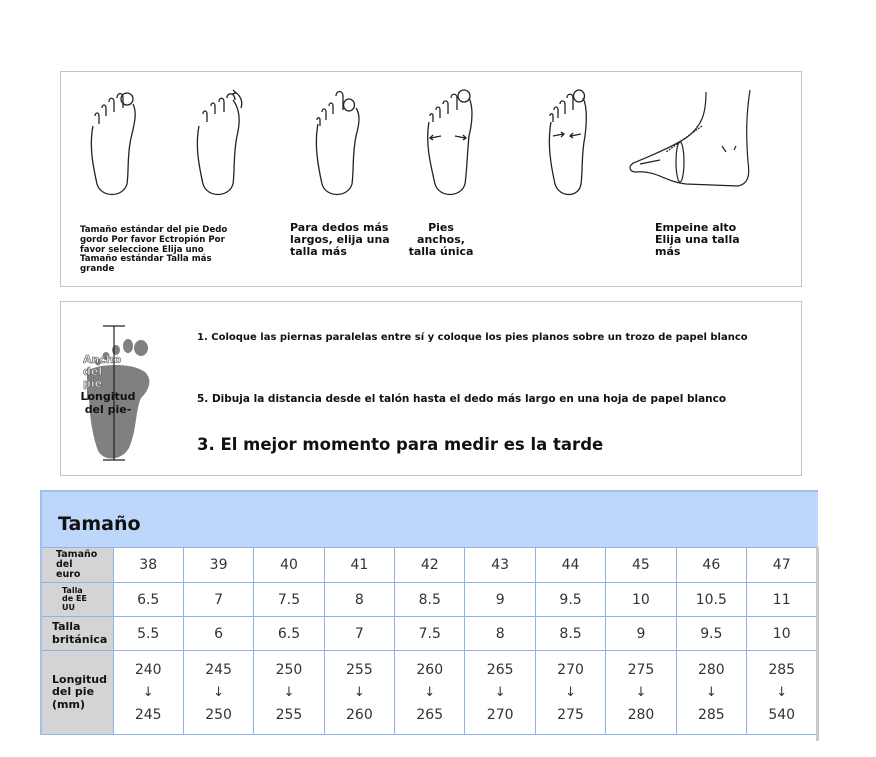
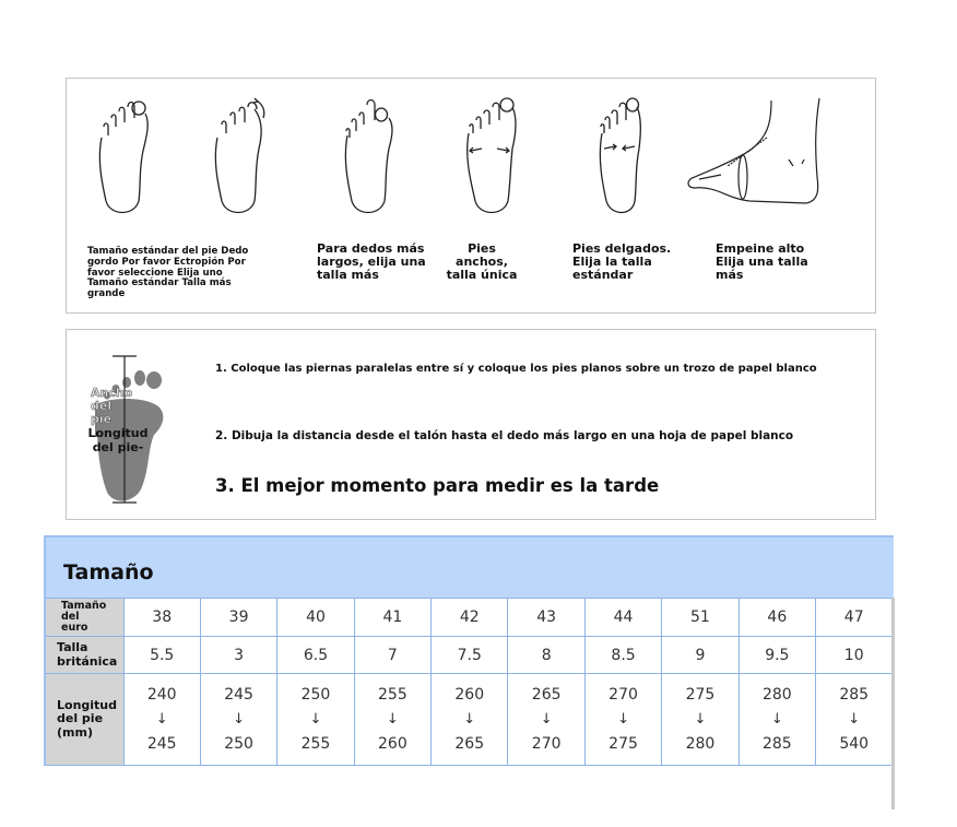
  Tamaño estándar del pie Dedo
  gordo Por favor Ectropión Por
  favor seleccione Elija uno
  Tamaño estándar Talla más
  grande
  Para dedos más
  largos, elija una
  talla más
  Pies
  anchos,
  talla única
+ Pies delgados.
+ Elija la talla
+ estándar
  Empeine alto
  Elija una talla
  más
  Ancho
  del
  pie
  Longitud
  del pie-
  1. Coloque las piernas paralelas entre sí y coloque los pies planos sobre un trozo de papel blanco
- 5. Dibuja la distancia desde el talón hasta el dedo más largo en una hoja de papel blanco
+ 2. Dibuja la distancia desde el talón hasta el dedo más largo en una hoja de papel blanco
  3. El mejor momento para medir es la tarde
  Tamaño
- Tamañodeleuro	38	39	40	41	42	43	44	45	46	47
+ Tamañodeleuro	38	39	40	41	42	43	44	51	46	47
- Tallade EEUU	6.5	7	7.5	8	8.5	9	9.5	10	10.5	11
- Tallabritánica	5.5	6	6.5	7	7.5	8	8.5	9	9.5	10
+ Tallabritánica	5.5	3	6.5	7	7.5	8	8.5	9	9.5	10
  Longituddel pie(mm)	240↓245	245↓250	250↓255	255↓260	260↓265	265↓270	270↓275	275↓280	280↓285	285↓540
